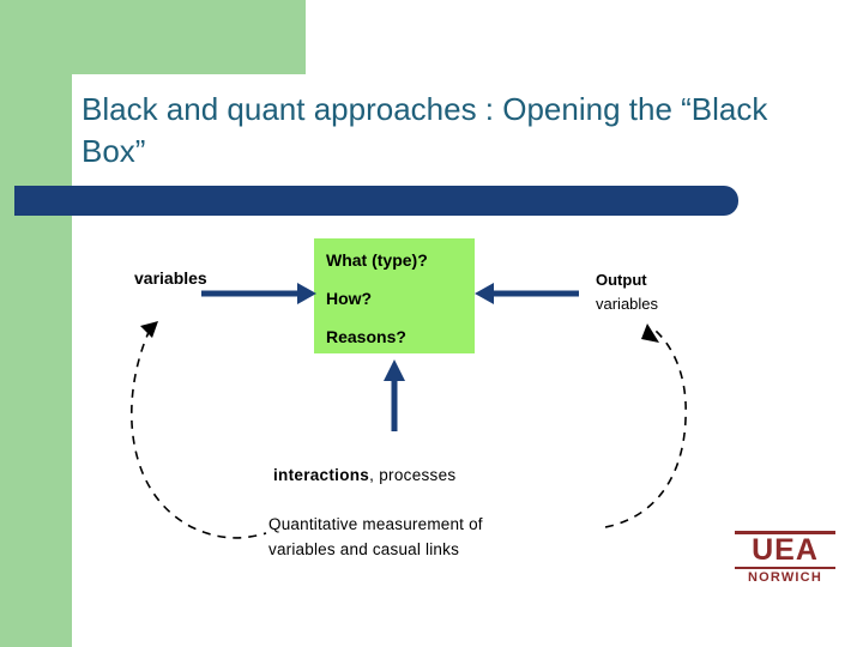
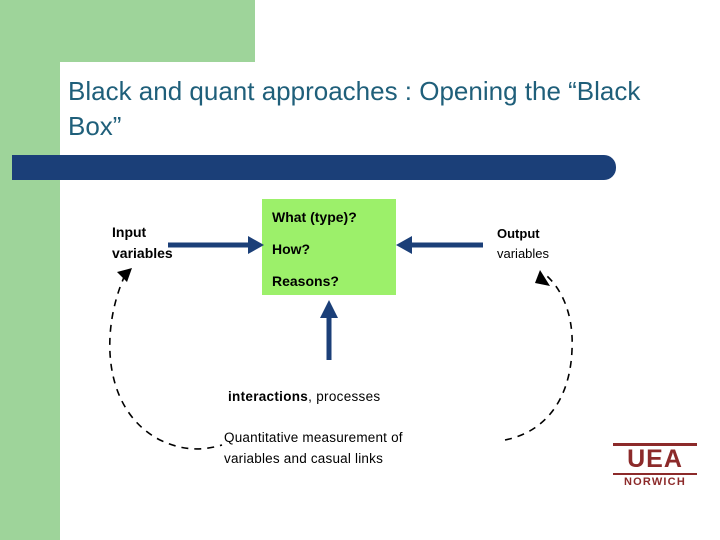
  Black and quant approaches : Opening the “Black Box”
+ Input
  variables
  What (type)?
  How?
  Reasons?
  Output
  variables
  interactions, processes
  Quantitative measurement of
  variables and casual links
  UEA
  NORWICH
